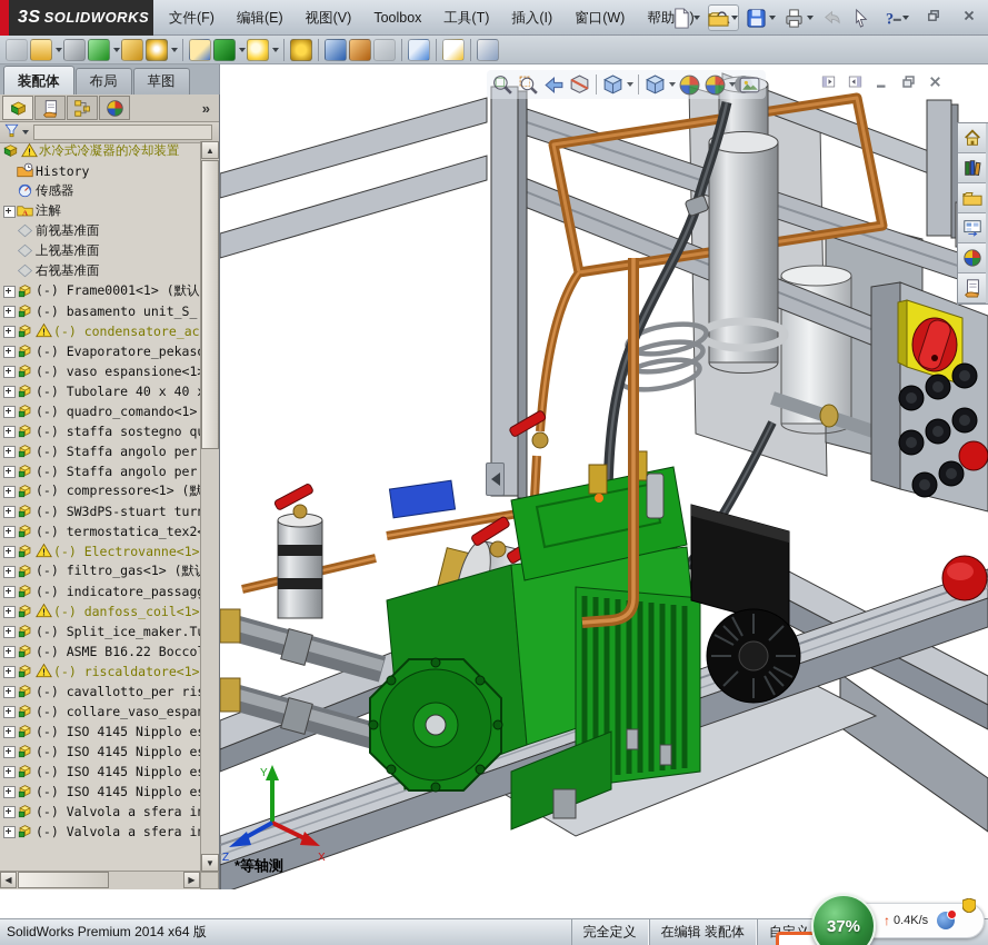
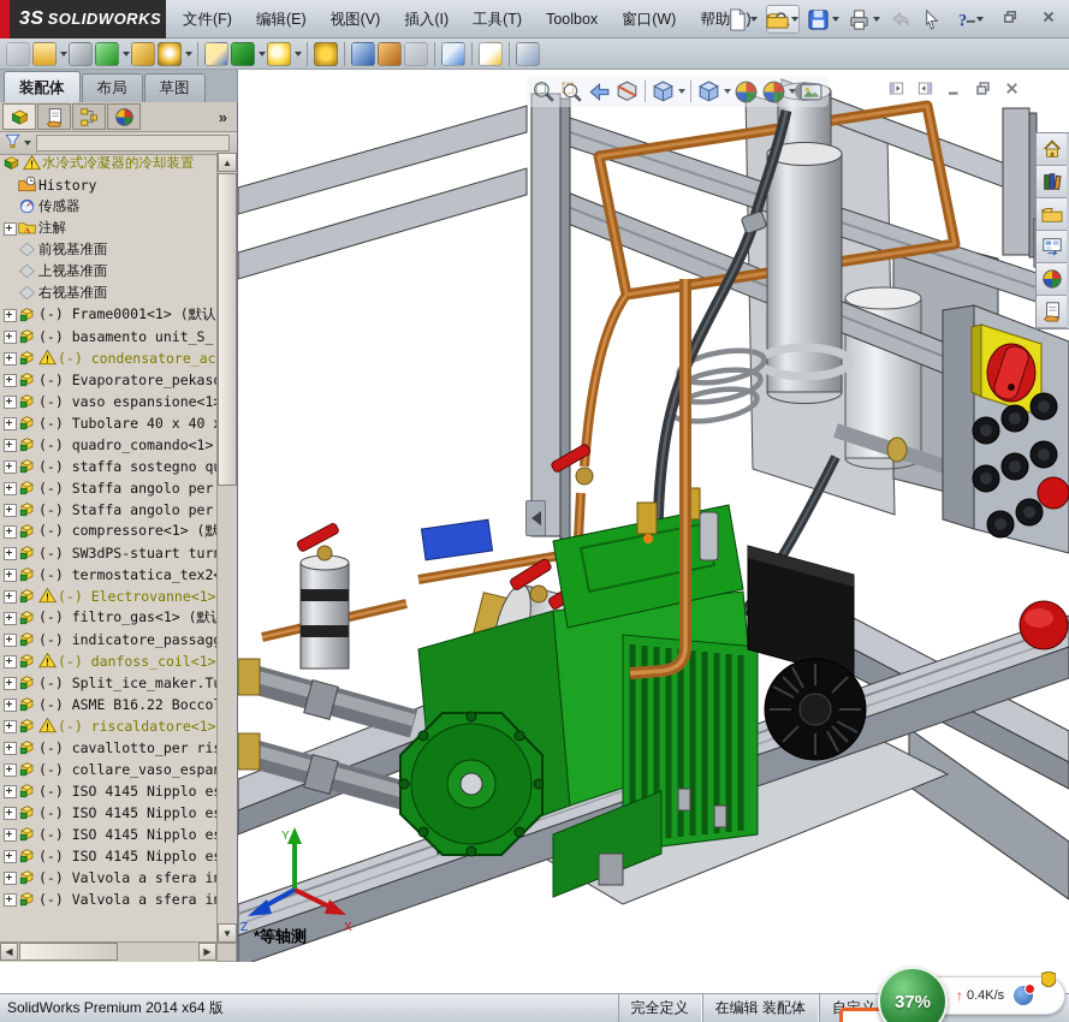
  3S SOLIDWORKS
  文件(F)
  编辑(E)
  视图(V)
- Toolbox
+ 插入(I)
  工具(T)
- 插入(I)
+ Toolbox
  窗口(W)
  ?
  装配体
  布局
  草图
  X
  Z
  Y
  *等轴测
  »
  !
  水冷式冷凝器的冷却装置
  History
  传感器
  注解
  前视基准面
  上视基准面
  右视基准面
  (-) Frame0001<1> (默认
  (-) basamento unit_S_
  !
  (-) condensatore_ac
  (-) Evaporatore_pekas
  (-) vaso espansione<1
  (-) Tubolare 40 x 40
  (-) quadro_comando<1>
  (-) staffa sostegno q
  (-) Staffa angolo per
  (-) Staffa angolo per
  (-) compressore<1> (默
  (-) SW3dPS-stuart tur
  (-) termostatica_tex2
  !
  (-) Electrovanne<1>
  (-) filtro_gas<1> (默
  (-) indicatore_passag
  !
  (-) danfoss_coil<1>
  (-) Split_ice_maker.T
  (-) ASME B16.22 Bocco
  !
  (-) riscaldatore<1>
  (-) cavallotto_per ri
  (-) collare_vaso_espa
  (-) ISO 4145 Nipplo e
  (-) ISO 4145 Nipplo e
  (-) ISO 4145 Nipplo e
  (-) ISO 4145 Nipplo e
  (-) Valvola a sfera i
  (-) Valvola a sfera i
  ▲
  ▼
  ◀
  ▶
  SolidWorks Premium 2014 x64 版
  完全定义
  在编辑 装配体
  ↑
  0.4K/s
  37%
